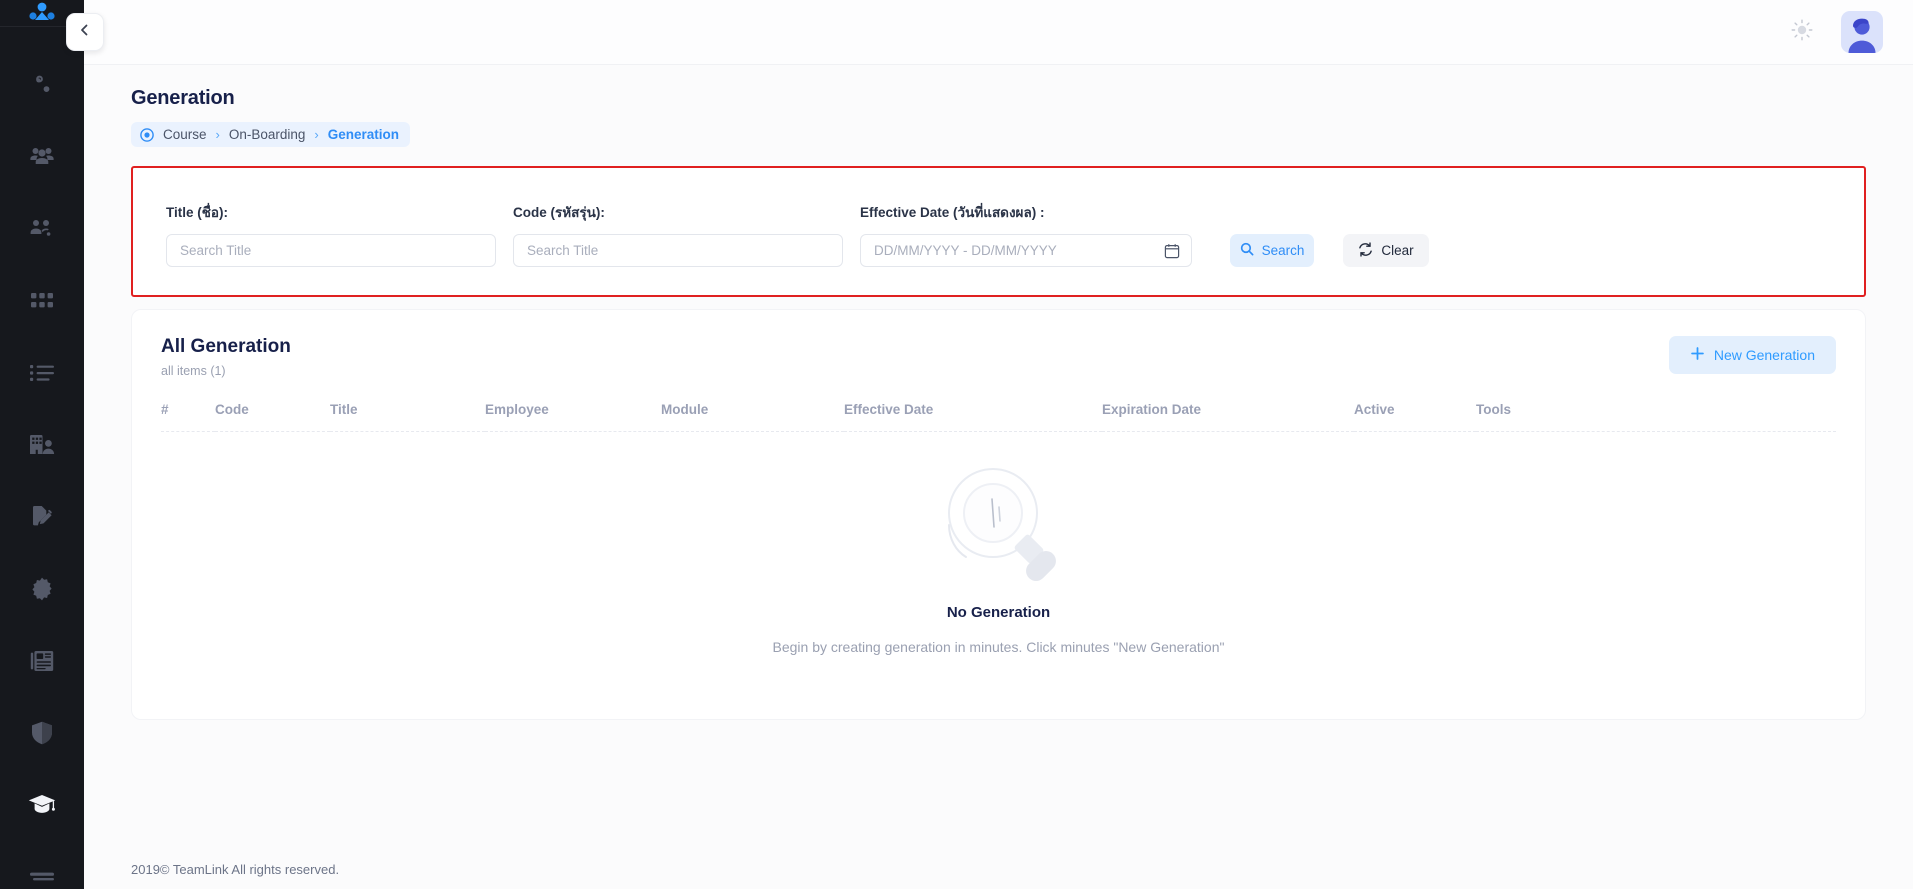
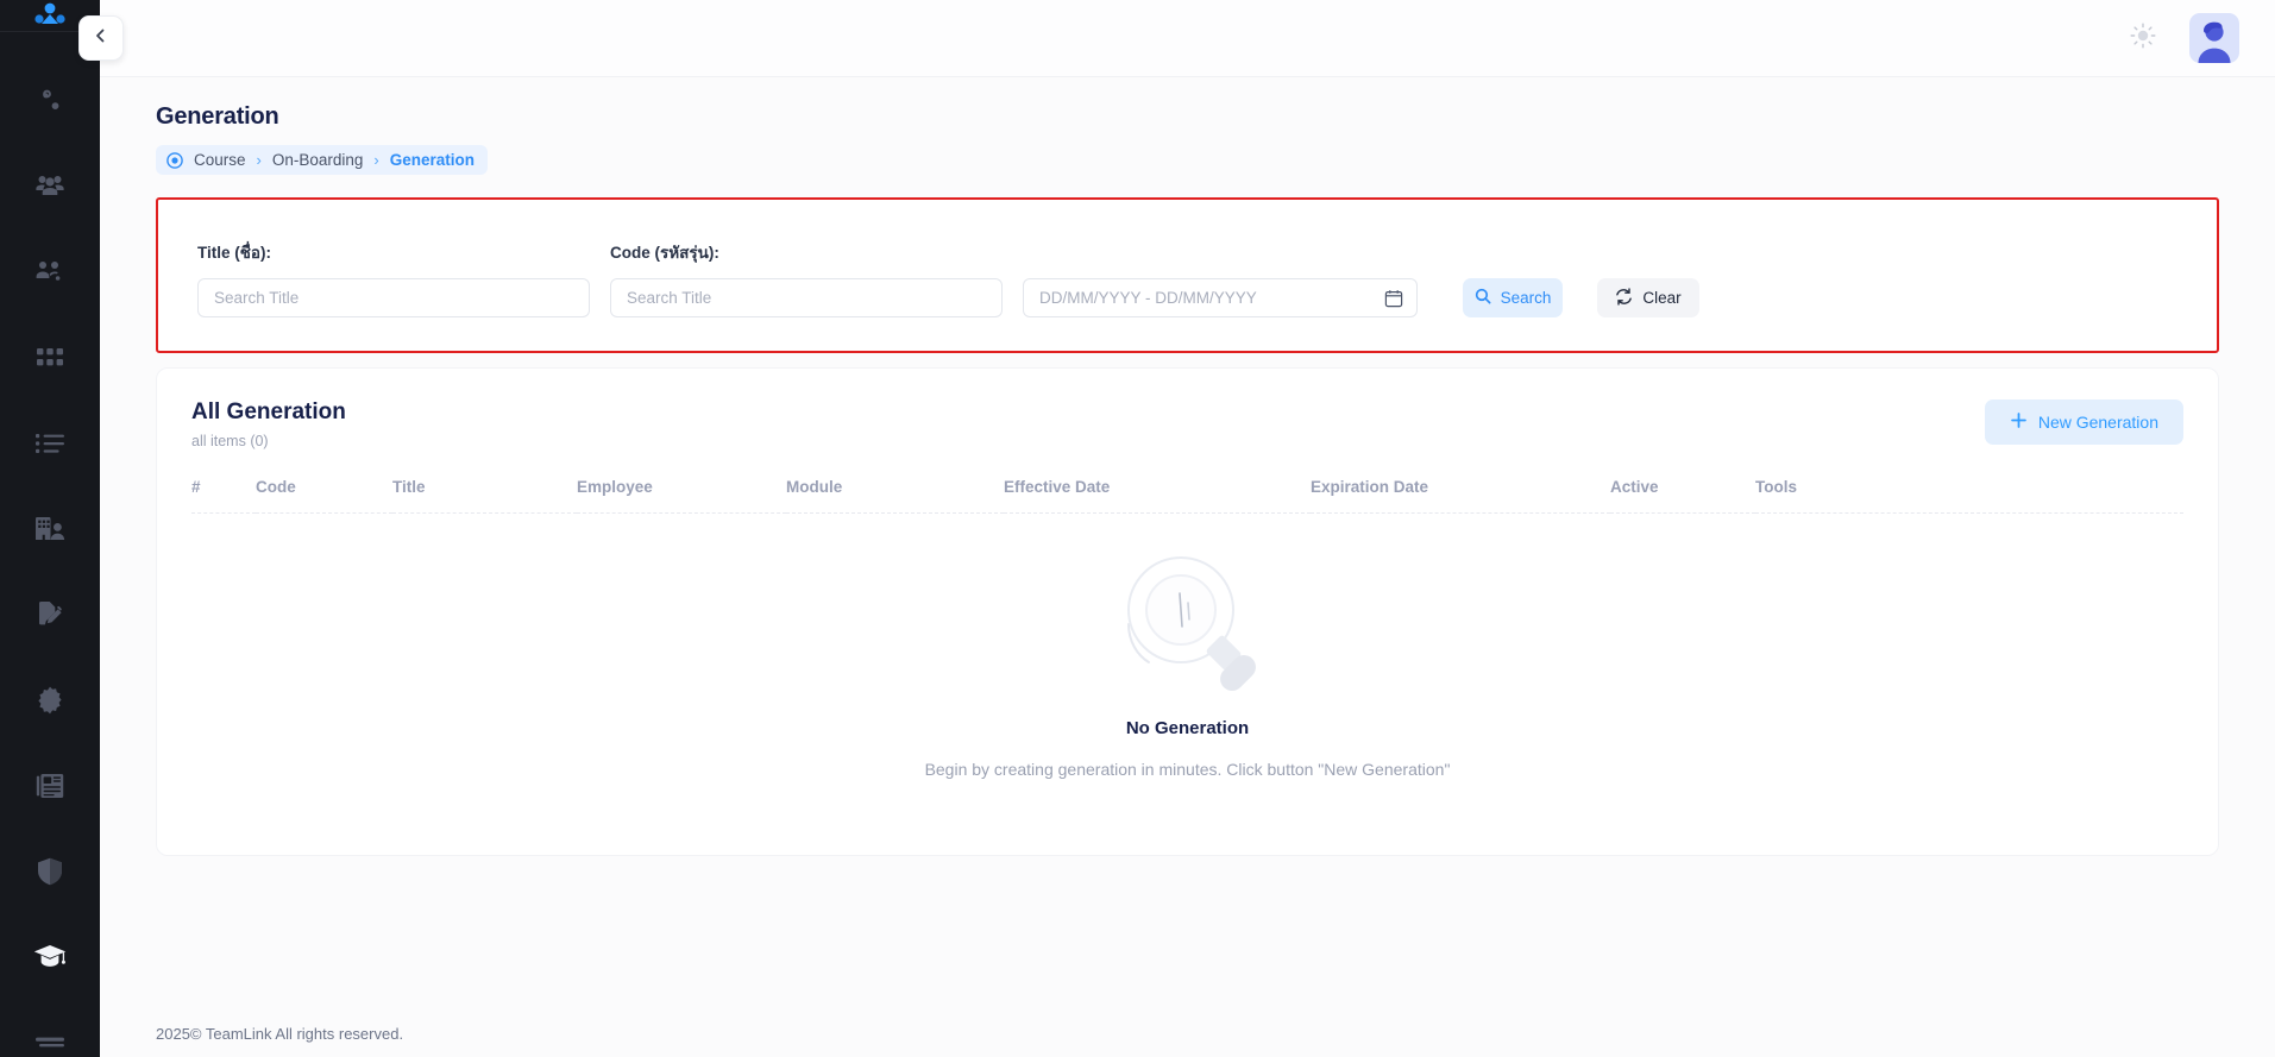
  Generation
  Course
  ›
  On-Boarding
  ›
  Generation
  Title (ชื่อ):
  Search Title
  Code (รหัสรุ่น):
  Search Title
- Effective Date (วันที่แสดงผล) :
  DD/MM/YYYY - DD/MM/YYYY
  Search
  Clear
  All Generation
- all items (1)
+ all items (0)
  New Generation
  #	Code	Title	Employee	Module	Effective Date	Expiration Date	Active	Tools
  No Generation
- Begin by creating generation in minutes. Click minutes "New Generation"
+ Begin by creating generation in minutes. Click button "New Generation"
- 2019© TeamLink All rights reserved.
+ 2025© TeamLink All rights reserved.
